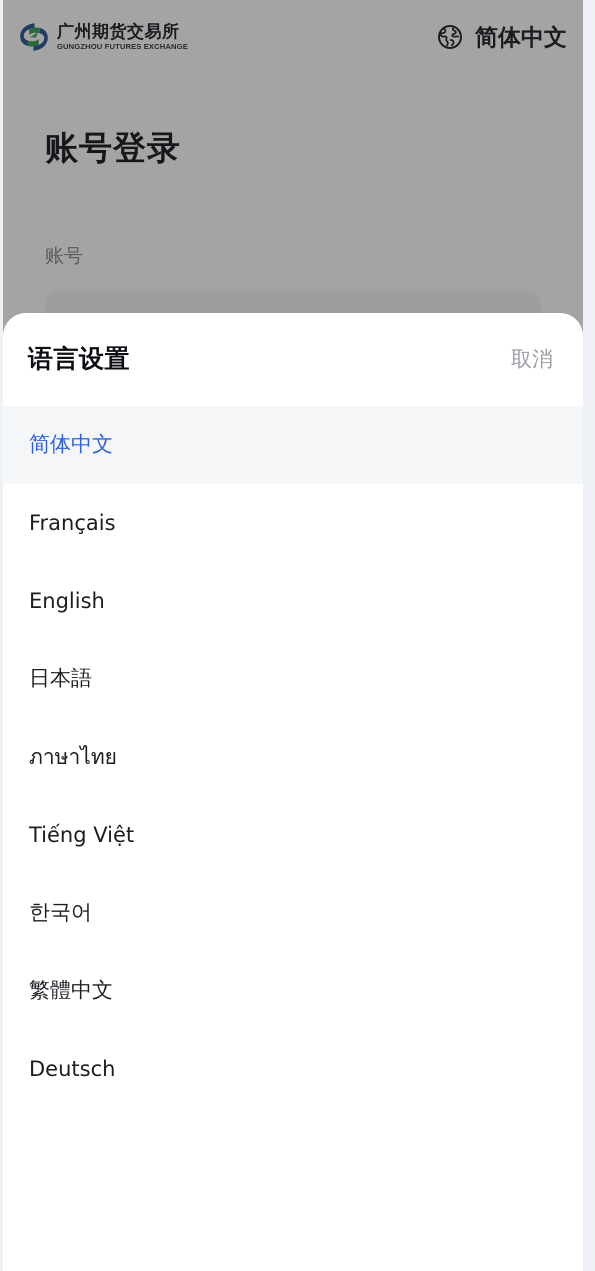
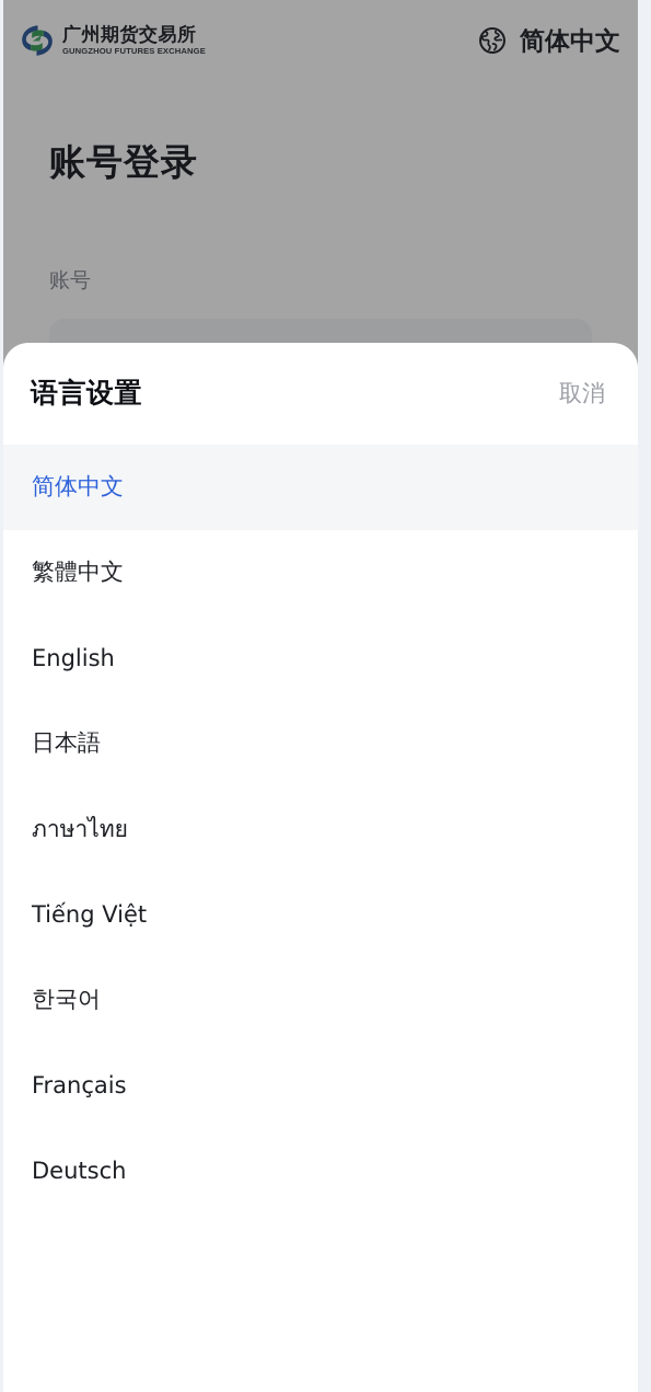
  广州期货交易所
  GUNGZHOU FUTURES EXCHANGE
  简体中文
  账号登录
  账号
  语言设置
  取消
  简体中文
- Français
+ 繁體中文
  English
  日本語
  ภาษาไทย
  Tiếng Việt
  한국어
- 繁體中文
+ Français
  Deutsch
